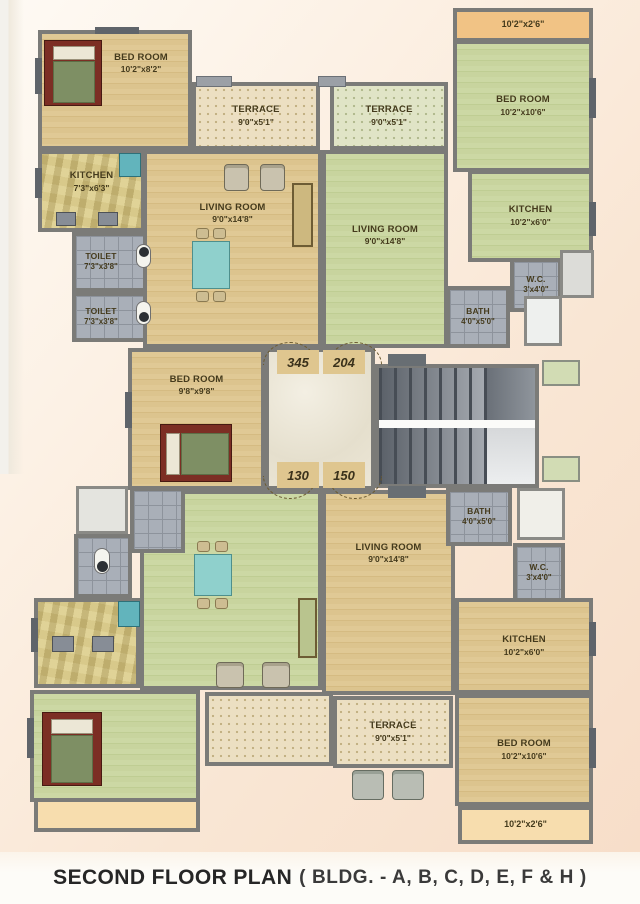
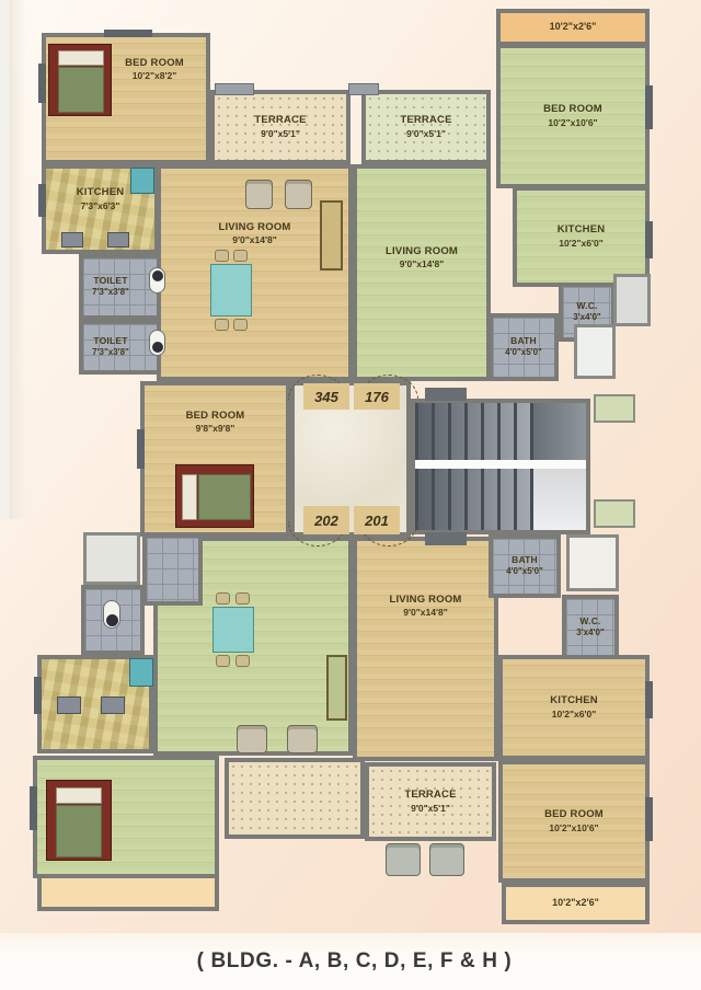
  BED ROOM
  10'2"x8'2"
  KITCHEN
  7'3"x6'3"
  TOILET
  7'3"x3'8"
  TOILET
  7'3"x3'8"
  TERRACE
  9'0"x5'1"
  LIVING ROOM
  9'0"x14'8"
  BED ROOM
  9'8"x9'8"
  10'2"x2'6"
  BED ROOM
  10'2"x10'6"
  KITCHEN
  10'2"x6'0"
  W.C.
  3'x4'0"
  BATH
  4'0"x5'0"
  TERRACE
  9'0"x5'1"
  LIVING ROOM
  9'0"x14'8"
  345
- 204
+ 176
- 130
+ 202
- 150
+ 201
  LIVING ROOM
  9'0"x14'8"
  BATH
  4'0"x5'0"
  W.C.
  3'x4'0"
  KITCHEN
  10'2"x6'0"
  BED ROOM
  10'2"x10'6"
  10'2"x2'6"
  TERRACE
  9'0"x5'1"
- SECOND FLOOR PLAN
  ( BLDG. - A, B, C, D, E, F & H )
